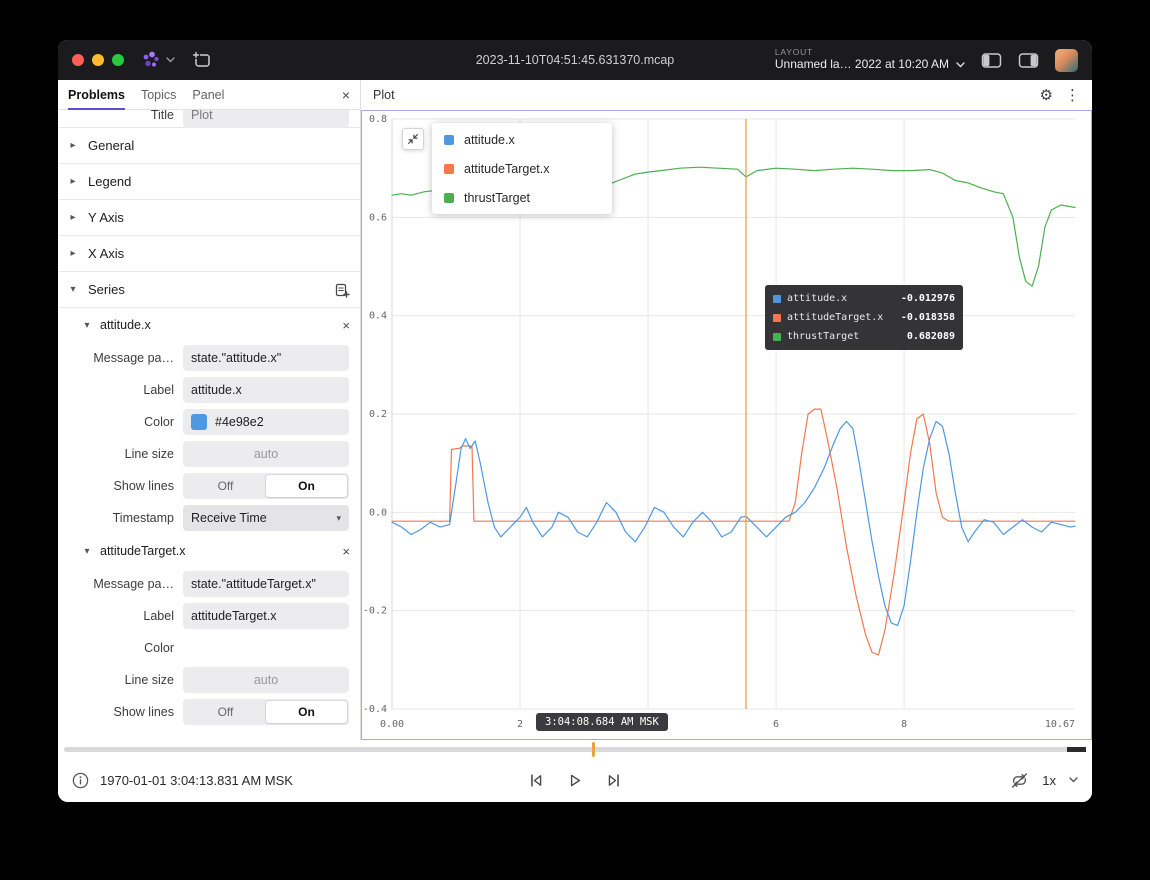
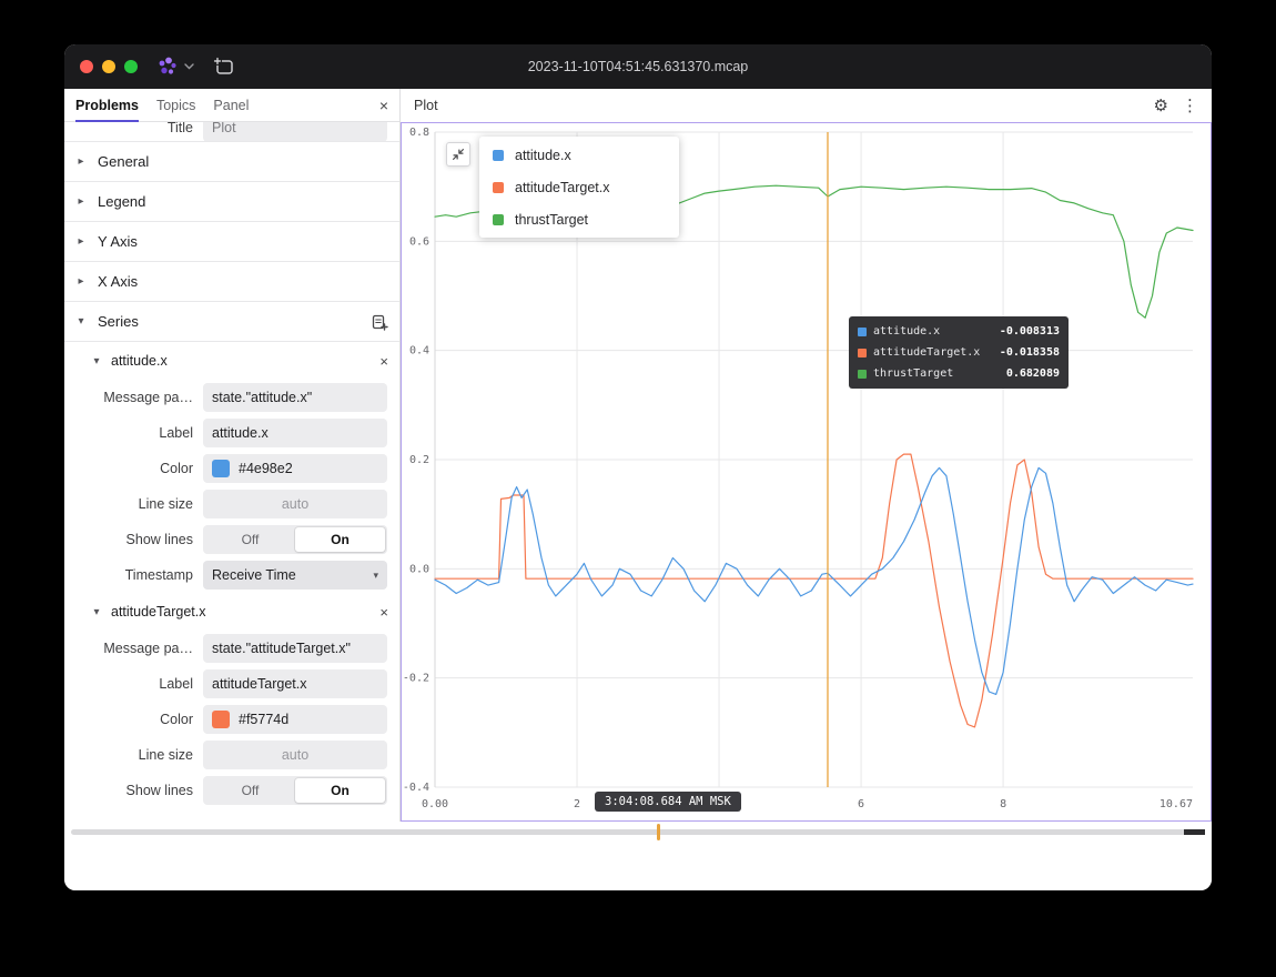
  2023-11-10T04:51:45.631370.mcap
- LAYOUT
- Unnamed la… 2022 at 10:20 AM
  Problems
  Topics
  Panel
  ×
  Title
  Plot
  ▸
  General
  ▸
  Legend
  ▸
  Y Axis
  ▸
  X Axis
  ▾
  Series
  ▾
  attitude.x
  ×
  Message pa…
  state."attitude.x"
  Label
  attitude.x
  Color
  #4e98e2
  Line size
  auto
  Show lines
  Off
  On
  Timestamp
  Receive Time
  ▾
  ▾
  attitudeTarget.x
  ×
  Message pa…
  state."attitudeTarget.x"
  Label
  attitudeTarget.x
  Color
+ #f5774d
  Line size
  auto
  Show lines
  Off
  On
  Plot
  ⚙
  ⋮
  0.8
  0.6
  0.4
  0.2
  0.0
  -0.2
  -0.4
  0.00
  2
  6
  8
  10.67
  attitude.x
  attitudeTarget.x
  thrustTarget
  attitude.x
- -0.012976
+ -0.008313
  attitudeTarget.x
  -0.018358
  thrustTarget
  0.682089
  3:04:08.684 AM MSK
- 1970-01-01 3:04:13.831 AM MSK
- 1x
